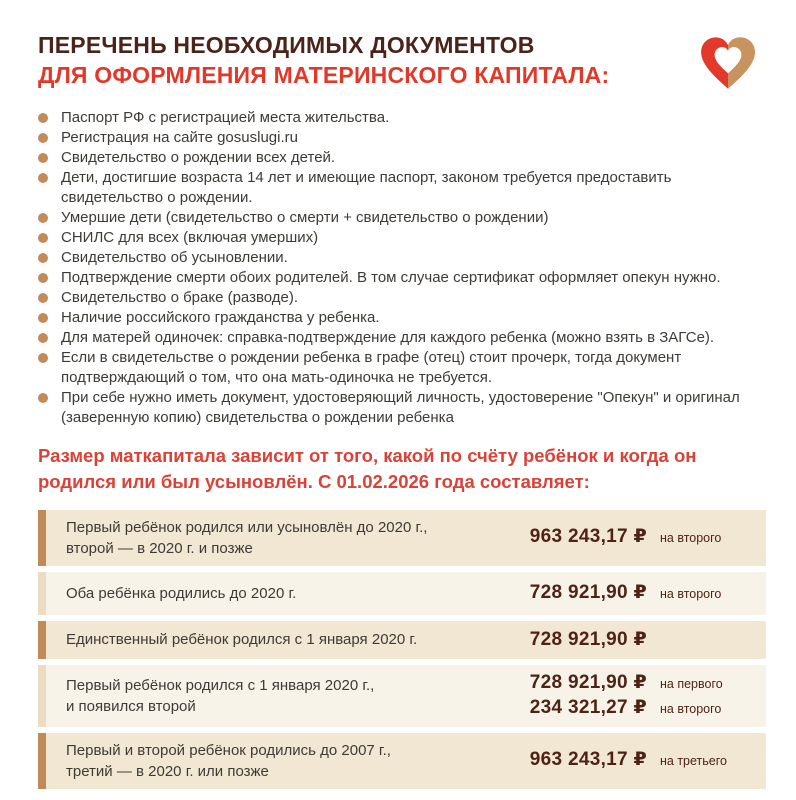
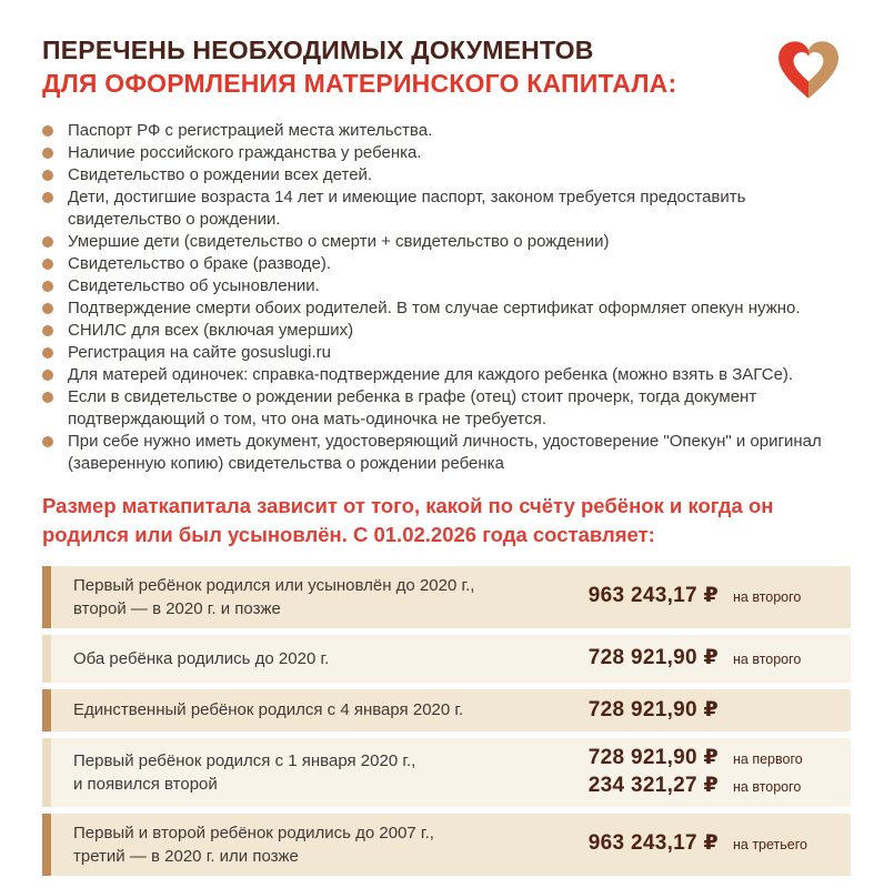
  ПЕРЕЧЕНЬ НЕОБХОДИМЫХ ДОКУМЕНТОВ
  ДЛЯ ОФОРМЛЕНИЯ МАТЕРИНСКОГО КАПИТАЛА:
  Паспорт РФ с регистрацией места жительства.
- Регистрация на сайте gosuslugi.ru
+ Наличие российского гражданства у ребенка.
  Свидетельство о рождении всех детей.
  Дети, достигшие возраста 14 лет и имеющие паспорт, законом требуется предоставить
  свидетельство о рождении.
  Умершие дети (свидетельство о смерти + свидетельство о рождении)
- СНИЛС для всех (включая умерших)
+ Свидетельство о браке (разводе).
  Свидетельство об усыновлении.
  Подтверждение смерти обоих родителей. В том случае сертификат оформляет опекун нужно.
- Свидетельство о браке (разводе).
+ СНИЛС для всех (включая умерших)
- Наличие российского гражданства у ребенка.
+ Регистрация на сайте gosuslugi.ru
  Для матерей одиночек: справка-подтверждение для каждого ребенка (можно взять в ЗАГСе).
  Если в свидетельстве о рождении ребенка в графе (отец) стоит прочерк, тогда документ
  подтверждающий о том, что она мать-одиночка не требуется.
  При себе нужно иметь документ, удостоверяющий личность, удостоверение "Опекун" и оригинал
  (заверенную копию) свидетельства о рождении ребенка
  Размер маткапитала зависит от того, какой по счёту ребёнок и когда он
  родился или был усыновлён. С 01.02.2026 года составляет:
  Первый ребёнок родился или усыновлён до 2020 г.,
  второй — в 2020 г. и позже
  963 243,17 ₽
  на второго
  Оба ребёнка родились до 2020 г.
  728 921,90 ₽
  на второго
- Единственный ребёнок родился с 1 января 2020 г.
+ Единственный ребёнок родился с 4 января 2020 г.
  728 921,90 ₽
  Первый ребёнок родился с 1 января 2020 г.,
  и появился второй
  728 921,90 ₽
  на первого
  234 321,27 ₽
  на второго
  Первый и второй ребёнок родились до 2007 г.,
  третий — в 2020 г. или позже
  963 243,17 ₽
  на третьего
